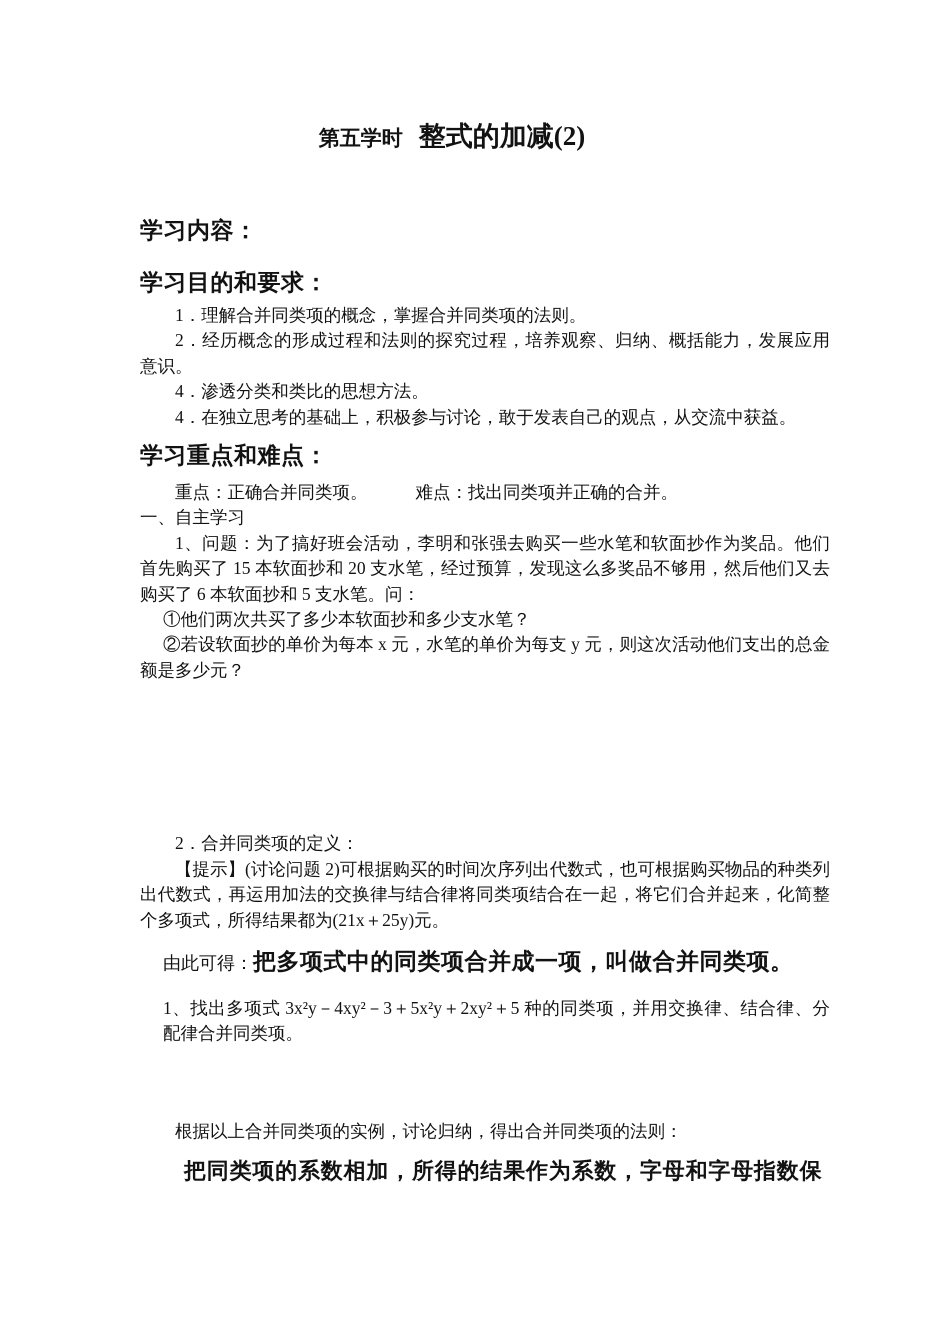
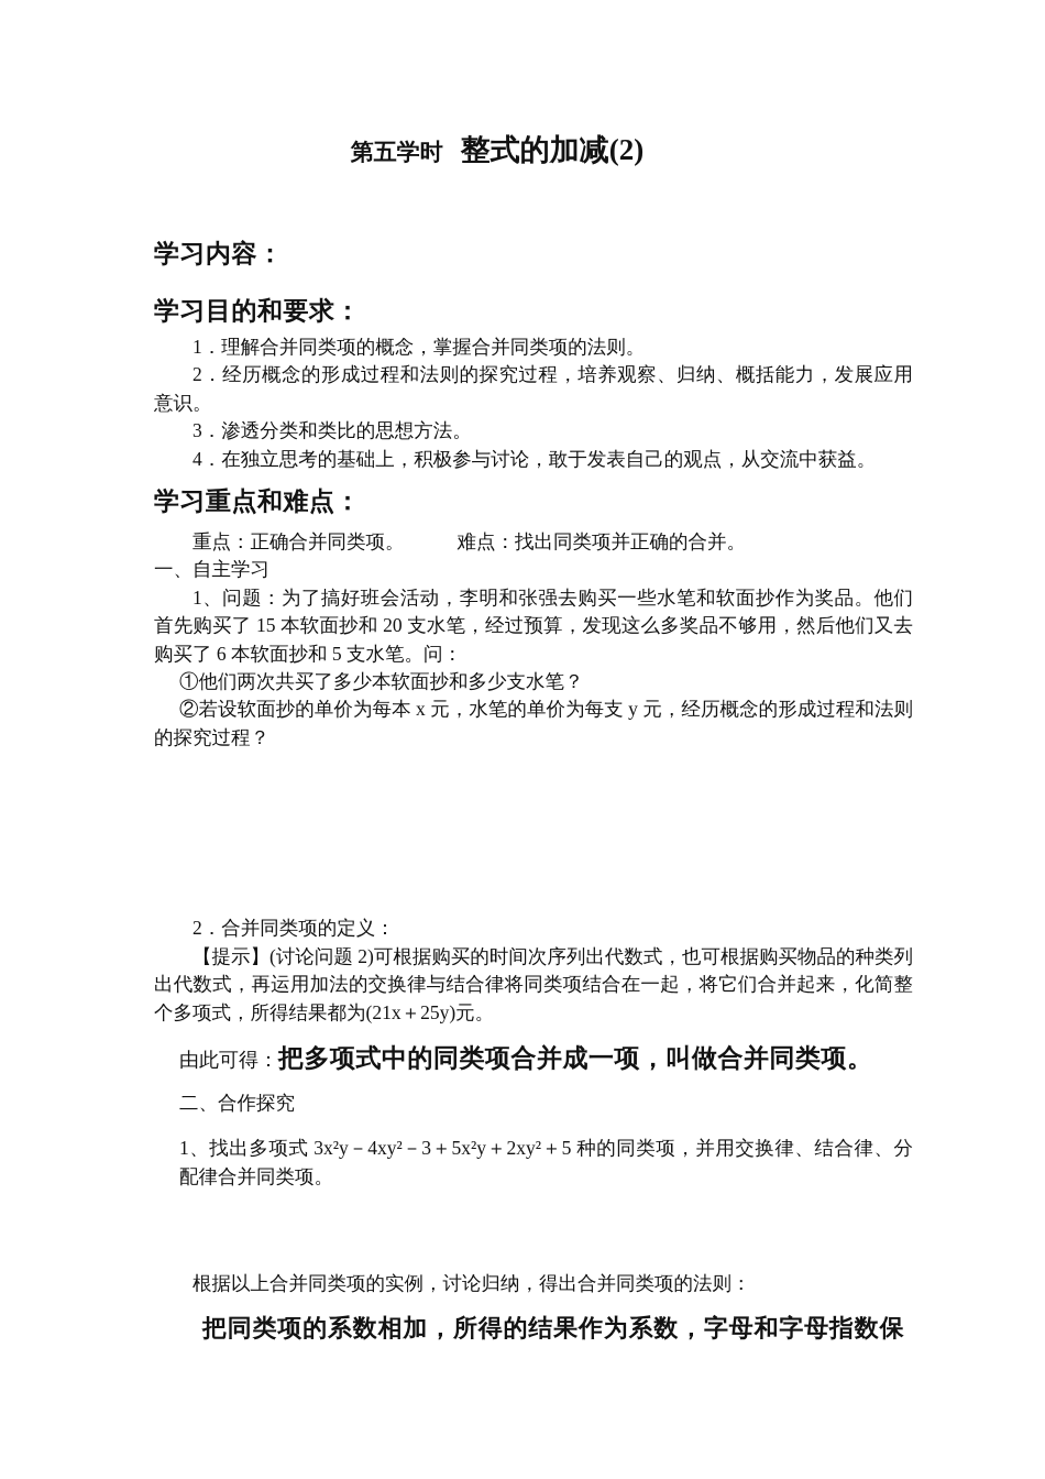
  第五学时 整式的加减(2)
  学习内容：
  学习目的和要求：
  1．理解合并同类项的概念，掌握合并同类项的法则。
  2．经历概念的形成过程和法则的探究过程，培养观察、归纳、概括能力，发展应用意识。
- 4．渗透分类和类比的思想方法。
+ 3．渗透分类和类比的思想方法。
  4．在独立思考的基础上，积极参与讨论，敢于发表自己的观点，从交流中获益。
  学习重点和难点：
  重点：正确合并同类项。 难点：找出同类项并正确的合并。
  一、自主学习
  1、问题：为了搞好班会活动，李明和张强去购买一些水笔和软面抄作为奖品。他们首先购买了 15 本软面抄和 20 支水笔，经过预算，发现这么多奖品不够用，然后他们又去购买了 6 本软面抄和 5 支水笔。问：
  ①他们两次共买了多少本软面抄和多少支水笔？
- ②若设软面抄的单价为每本 x 元，水笔的单价为每支 y 元，则这次活动他们支出的总金额是多少元？
+ ②若设软面抄的单价为每本 x 元，水笔的单价为每支 y 元，经历概念的形成过程和法则的探究过程？
  2．合并同类项的定义：
  【提示】(讨论问题 2)可根据购买的时间次序列出代数式，也可根据购买物品的种类列出代数式，再运用加法的交换律与结合律将同类项结合在一起，将它们合并起来，化简整个多项式，所得结果都为(21x＋25y)元。
  由此可得：把多项式中的同类项合并成一项，叫做合并同类项。
+ 二、合作探究
  1、找出多项式 3x²y－4xy²－3＋5x²y＋2xy²＋5 种的同类项，并用交换律、结合律、分配律合并同类项。
  根据以上合并同类项的实例，讨论归纳，得出合并同类项的法则：
  把同类项的系数相加，所得的结果作为系数，字母和字母指数保
